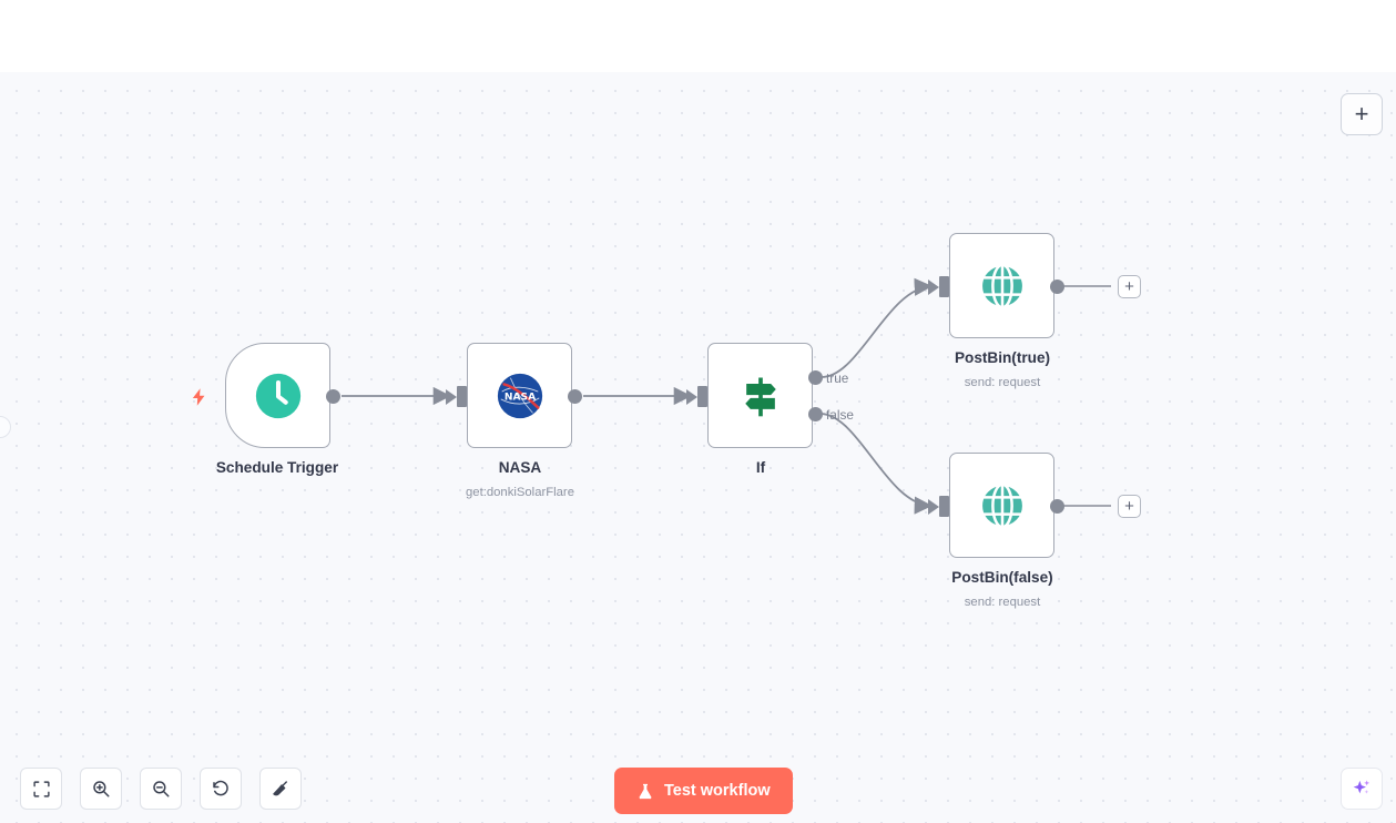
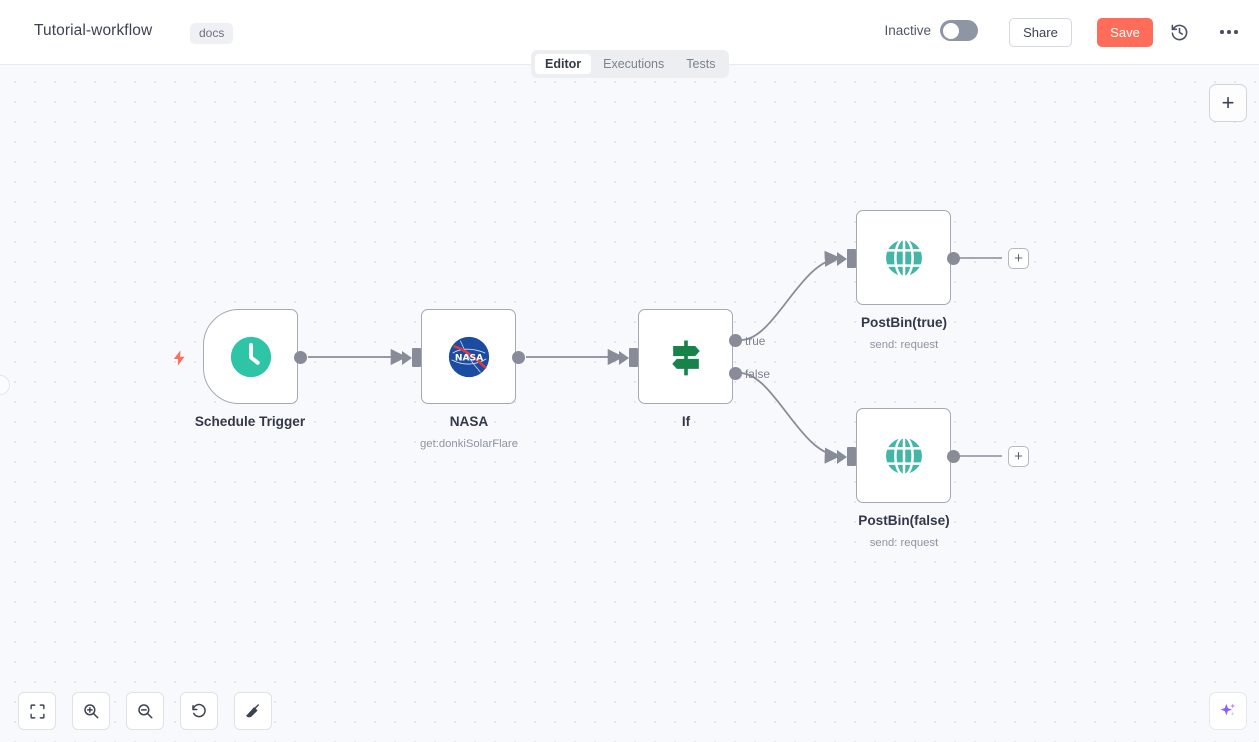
+ Tutorial-workflow
+ docs
+ Inactive
+ Share
+ Save
+ Editor
+ Executions
+ Tests
  Schedule Trigger
  NASA
  NASA
  get:donkiSolarFlare
  true
  false
  If
  +
  PostBin(true)
  send: request
  +
  PostBin(false)
  send: request
  +
- Test workflow
